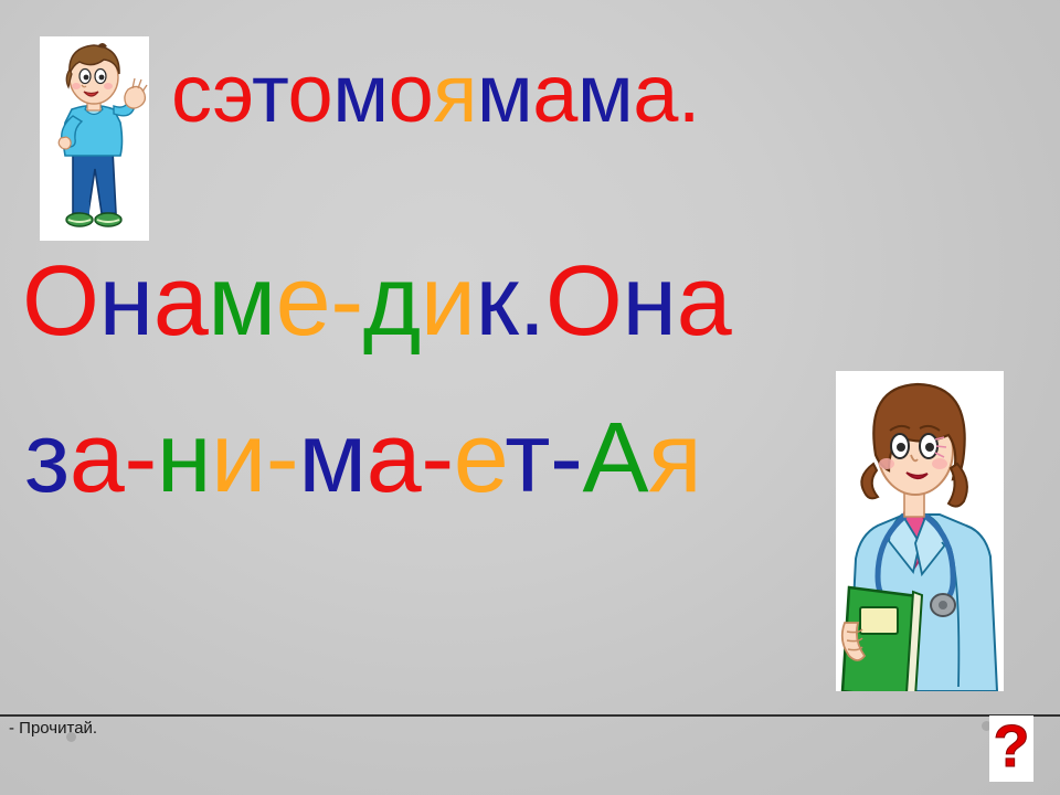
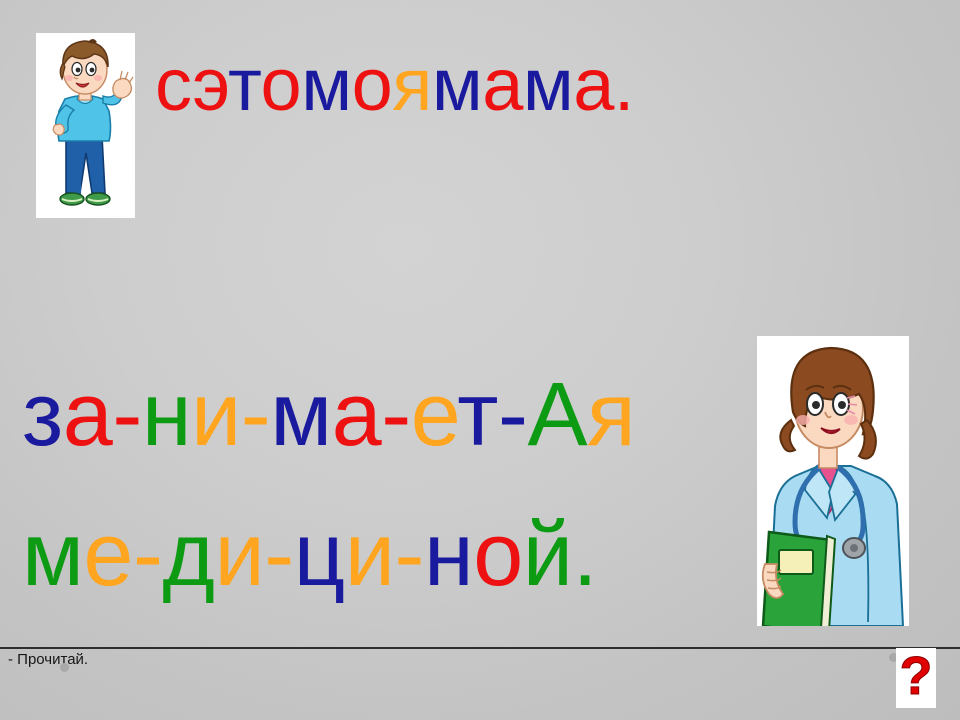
  сэтомоямама.
- Онаме-дик.Она
  за-ни-ма-ет-Ая
+ ме-ди-ци-ной.
  - Прочитай.
  ?
